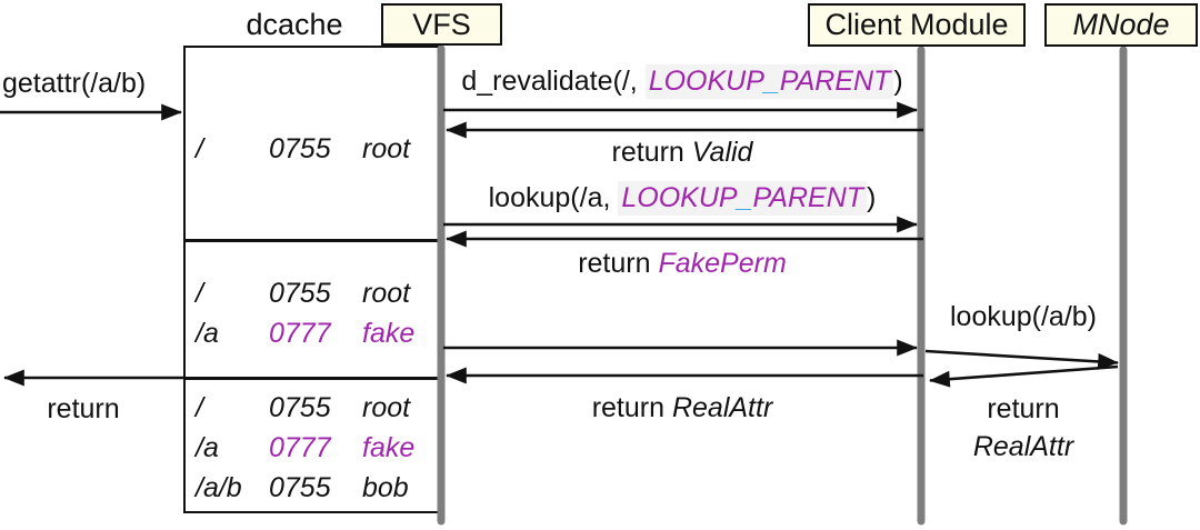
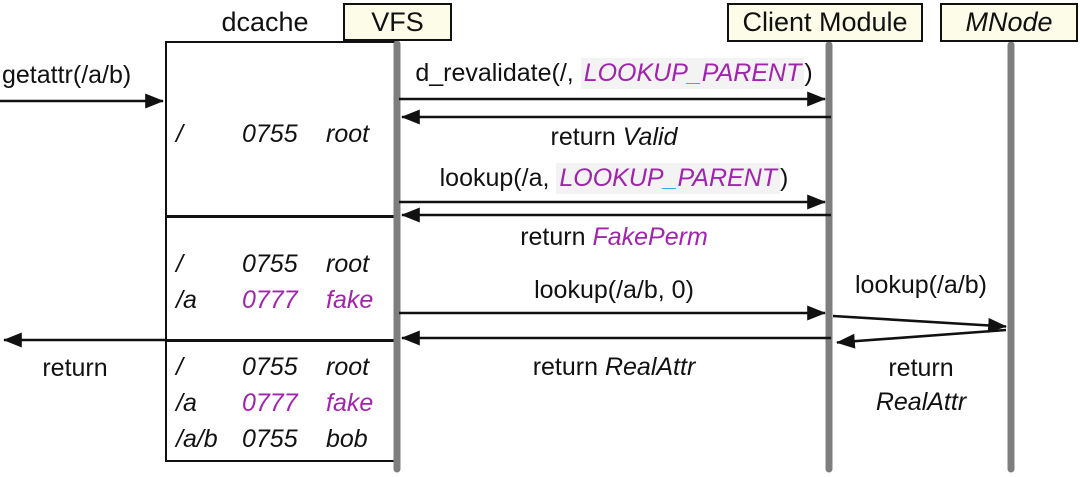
  /
  0755
  root
  /
  0755
  root
  /a
  0777
  fake
  /
  0755
  root
  /a
  0777
  fake
  /a/b
  0755
  bob
  VFS
  Client Module
  MNode
  dcache
  getattr(/a/b)
  d_revalidate(/, LOOKUP_PARENT)
  return Valid
  lookup(/a, LOOKUP_PARENT)
  return FakePerm
+ lookup(/a/b, 0)
  return RealAttr
  lookup(/a/b)
  return
  RealAttr
  return
